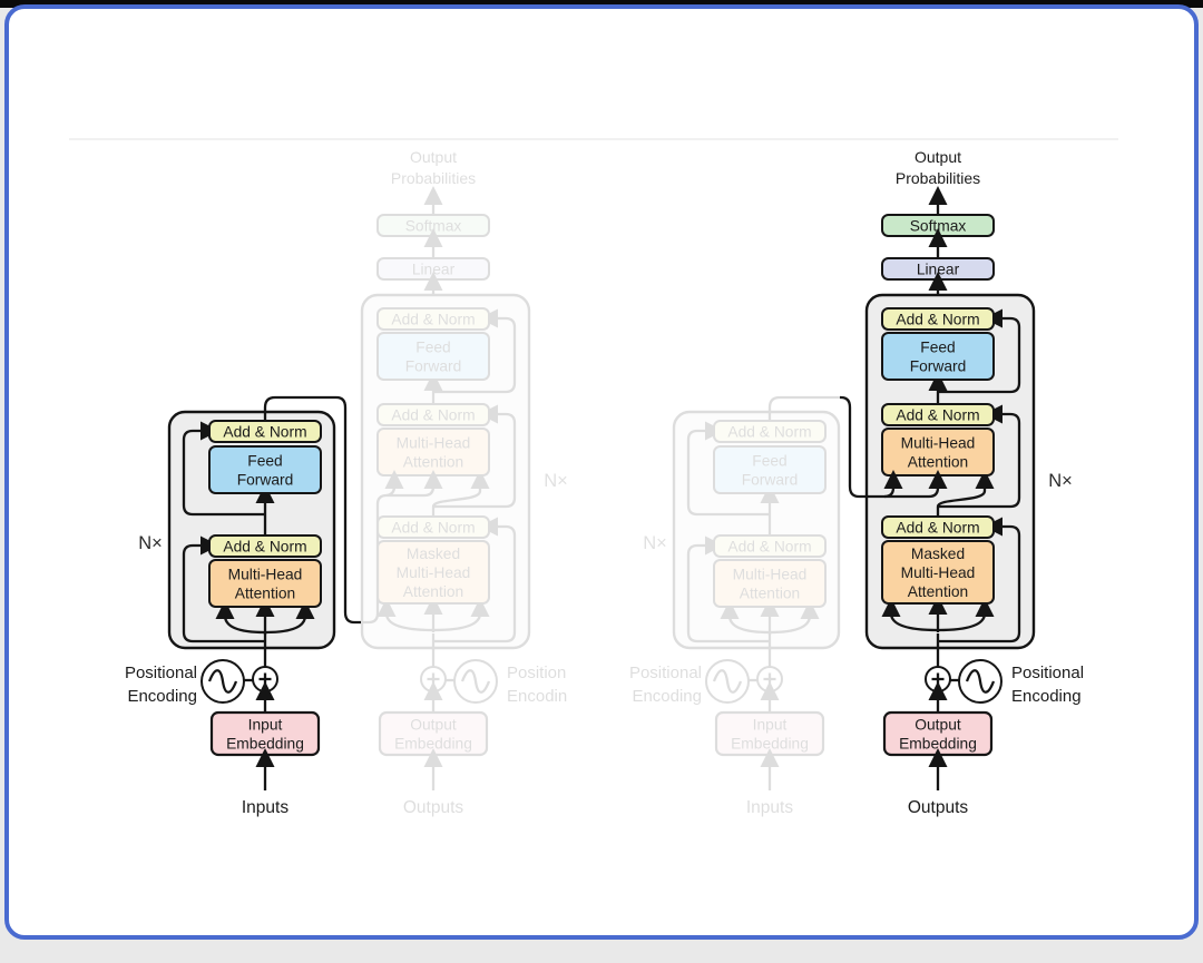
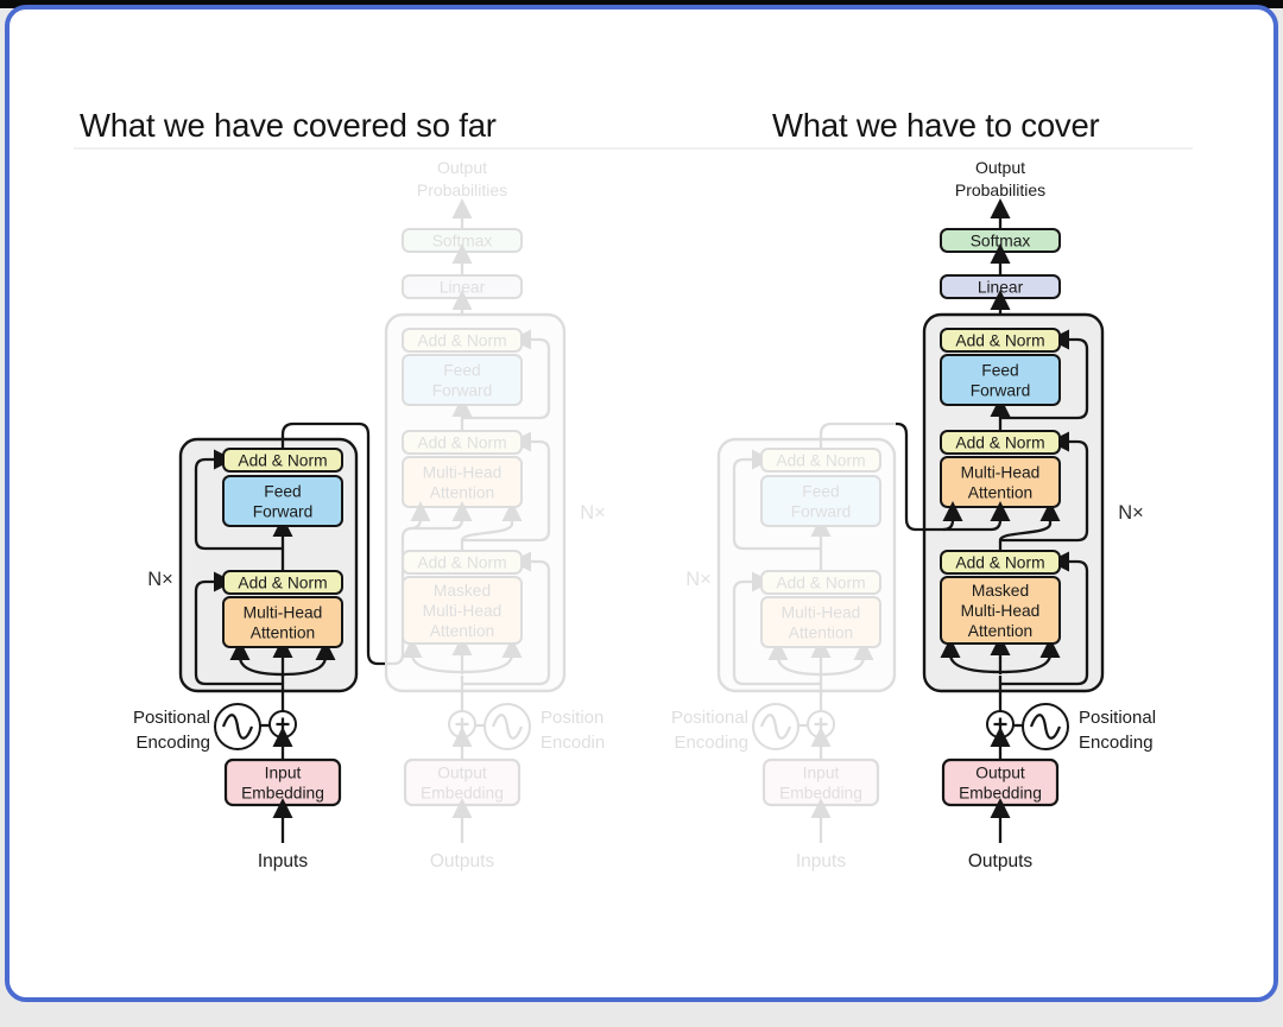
+ What we have covered so far
+ What we have to cover
  Output
  Probabilities
  Softmax
  Linear
  Add & Norm
  Masked
  Multi-Head
  Attention
  Add & Norm
  Multi-Head
  Attention
  Add & Norm
  Feed
  Forward
  N×
  Position
  Encodin
  Output
  Embedding
  Outputs
  Add & Norm
  Multi-Head
  Attention
  Add & Norm
  Feed
  Forward
  N×
  Positional
  Encoding
  Input
  Embedding
  Inputs
  Output
  Probabilities
  Softmax
  Linear
  Add & Norm
  Masked
  Multi-Head
  Attention
  Add & Norm
  Multi-Head
  Attention
  Add & Norm
  Feed
  Forward
  N×
  Positional
  Encoding
  Output
  Embedding
  Outputs
  Add & Norm
  Multi-Head
  Attention
  Add & Norm
  Feed
  Forward
  N×
  Positional
  Encoding
  Input
  Embedding
  Inputs
